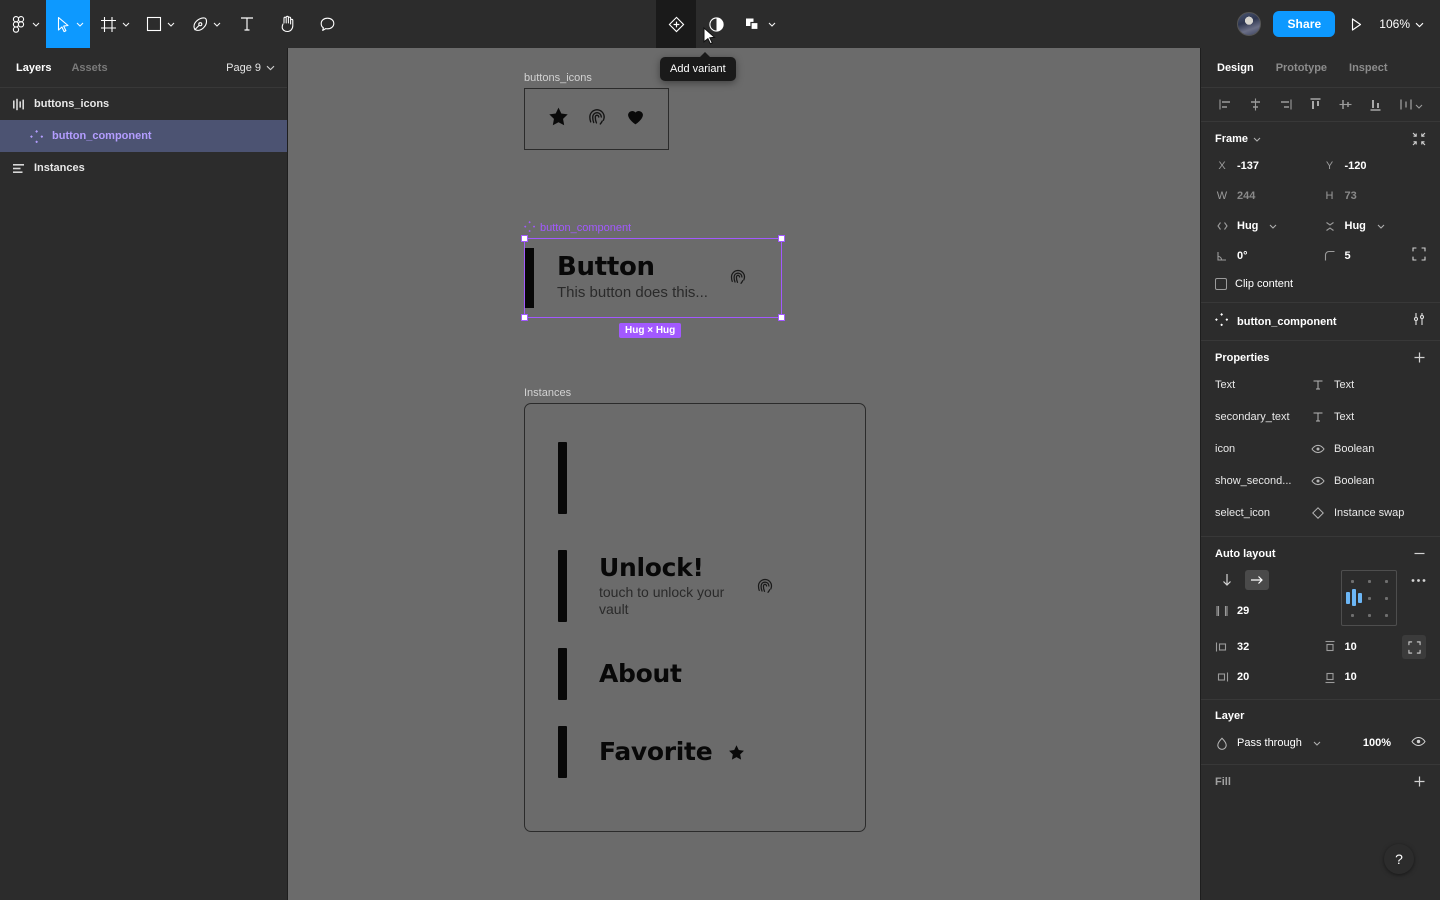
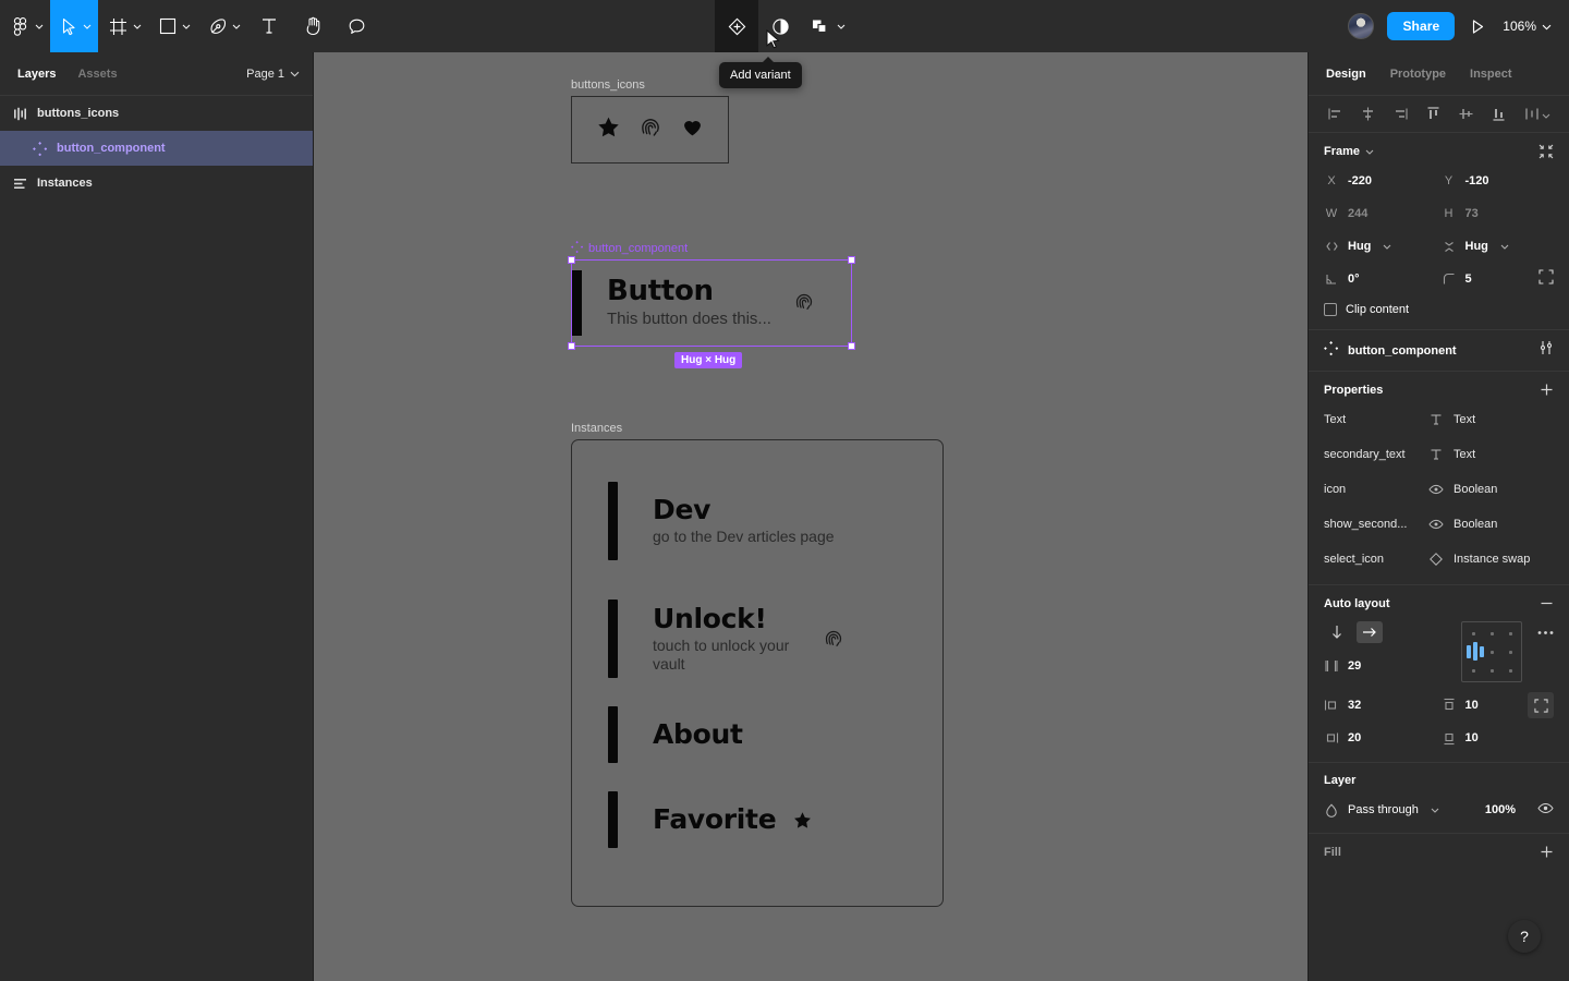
  Share
  106%
  Add variant
  Layers
  Assets
- Page 9
+ Page 1
  buttons_icons
  button_component
  Instances
  buttons_icons
  button_component
  Button
  This button does this...
  Hug × Hug
  Instances
+ Dev
+ go to the Dev articles page
  Unlock!
  touch to unlock your vault
  About
  Favorite
  Design
  Prototype
  Inspect
  Frame
  X
- -137
+ -220
  Y
  -120
  W
  244
  H
  73
  Hug
  Hug
  0°
  5
  Clip content
  button_component
  Properties
  Text
  Text
  secondary_text
  Text
  icon
  Boolean
  show_second...
  Boolean
  select_icon
  Instance swap
  Auto layout
  29
  32
  10
  20
  10
  Layer
  Pass through
  100%
  Fill
  ?
